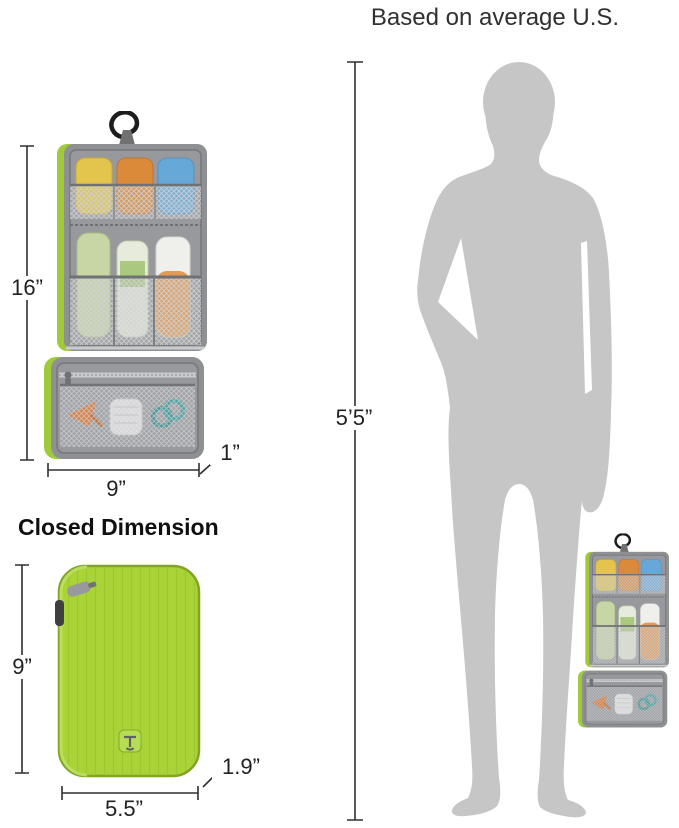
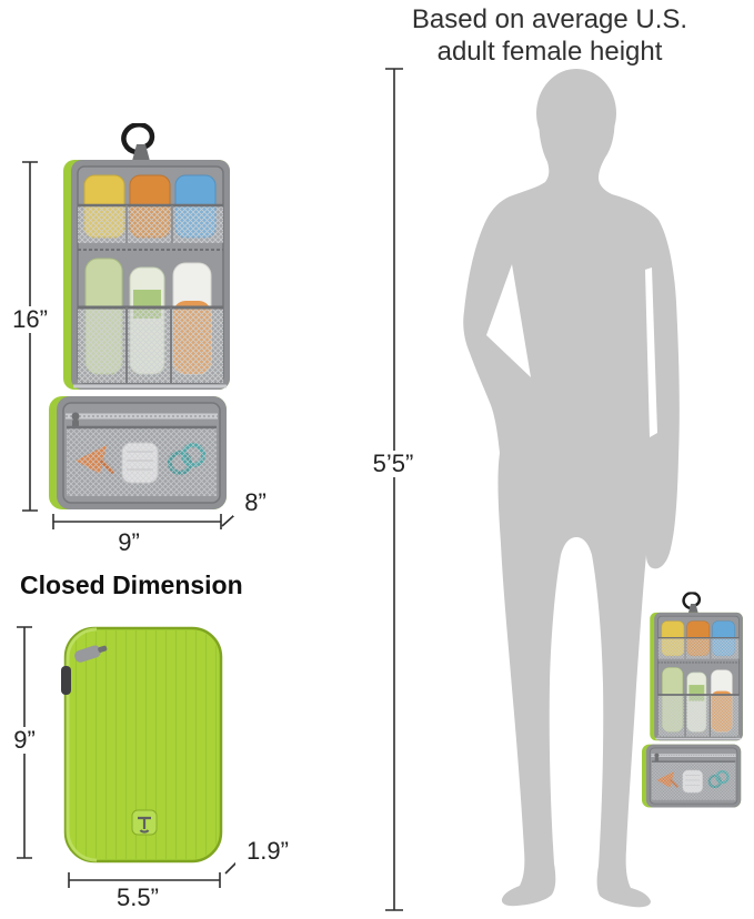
  Based on average U.S.
+ adult female height
  Closed Dimension
  16”
  9”
- 1”
+ 8”
  9”
  5.5”
  1.9”
  5’5”
